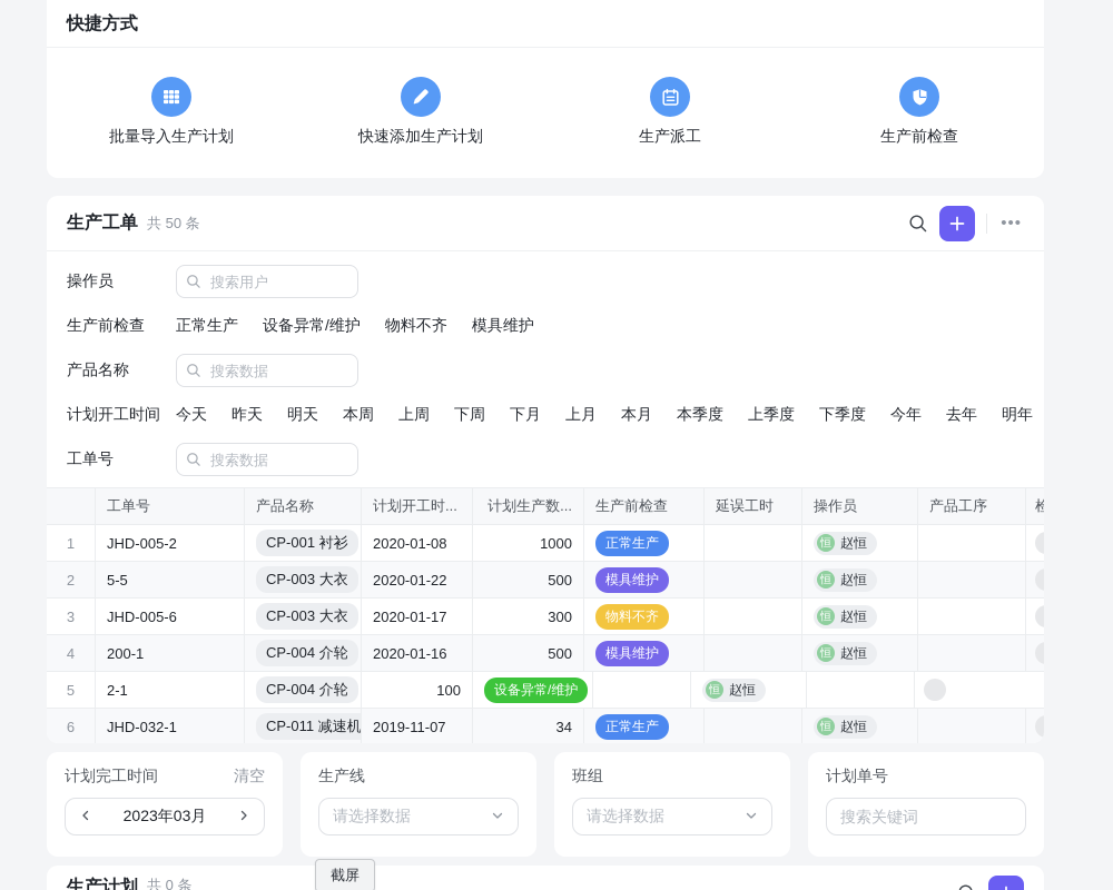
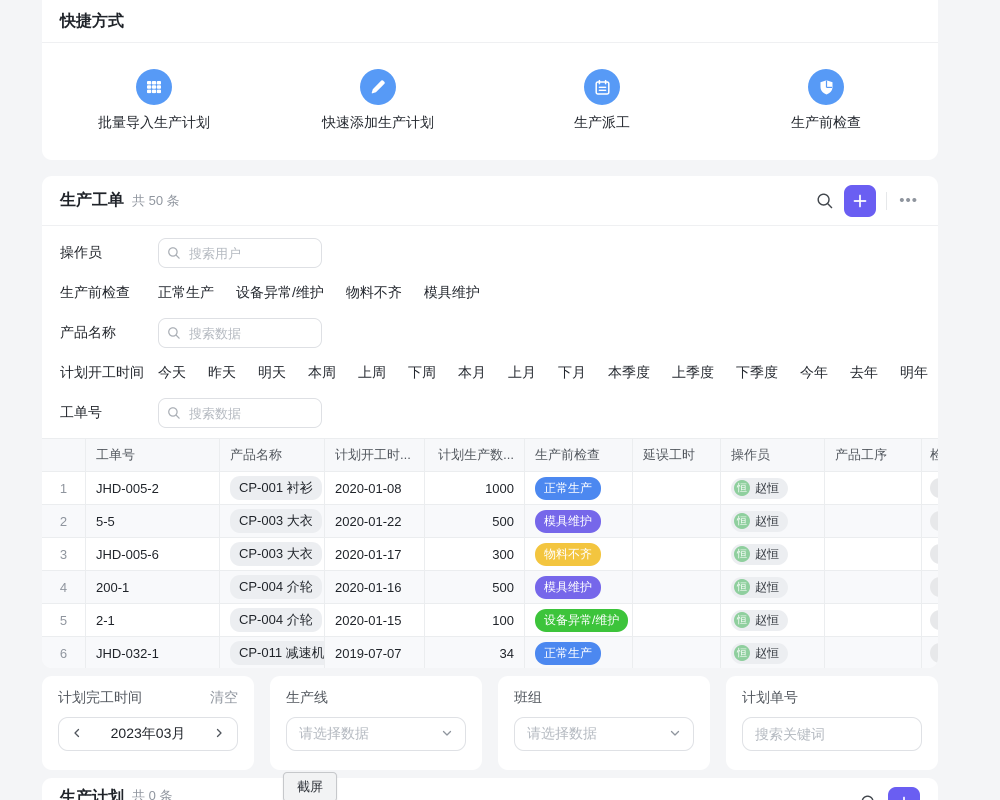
  快捷方式
  批量导入生产计划
  快速添加生产计划
  生产派工
  生产前检查
  生产工单
  共 50 条
  •••
  操作员
  搜索用户
  生产前检查
  正常生产
  设备异常/维护
  物料不齐
  模具维护
  产品名称
  搜索数据
  计划开工时间
  今天
  昨天
  明天
  本周
  上周
  下周
- 下月
+ 本月
  上月
- 本月
+ 下月
  本季度
  上季度
  下季度
  今年
  去年
  明年
  工单号
  搜索数据
  工单号
  产品名称
  计划开工时...
  计划生产数...
  生产前检查
  延误工时
  操作员
  产品工序
  1
  JHD-005-2
  CP-001 衬衫
  2020-01-08
  1000
  正常生产
  恒
  赵恒
  2
  5-5
  CP-003 大衣
  2020-01-22
  500
  模具维护
  恒
  赵恒
  3
  JHD-005-6
  CP-003 大衣
  2020-01-17
  300
  物料不齐
  恒
  赵恒
  4
  200-1
  CP-004 介轮
  2020-01-16
  500
  模具维护
  恒
  赵恒
  5
  2-1
  CP-004 介轮
+ 2020-01-15
  100
  设备异常/维护
  恒
  赵恒
  6
  JHD-032-1
  CP-011 减速机
- 2019-11-07
+ 2019-07-07
  34
  正常生产
  恒
  赵恒
  计划完工时间
  清空
  2023年03月
  生产线
  请选择数据
  班组
  请选择数据
  计划单号
  搜索关键词
  生产计划
  共 0 条
  截屏
